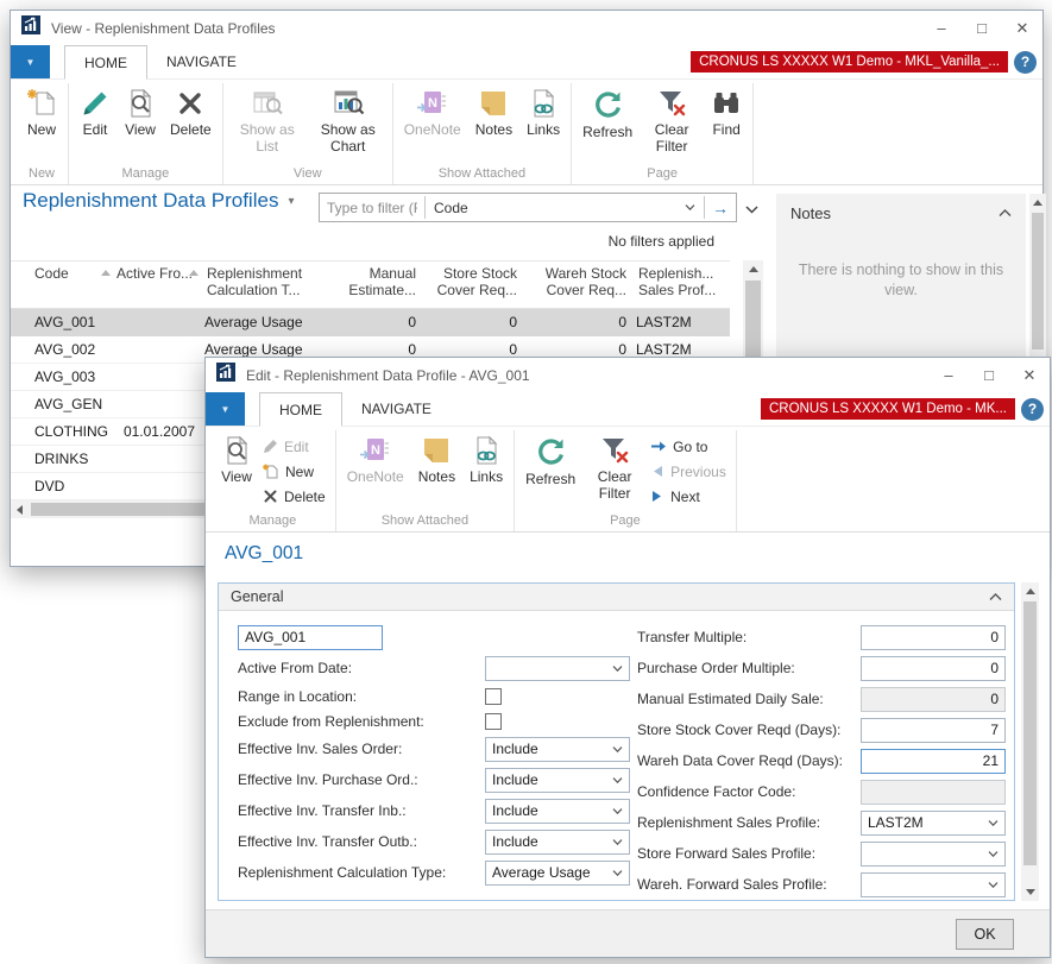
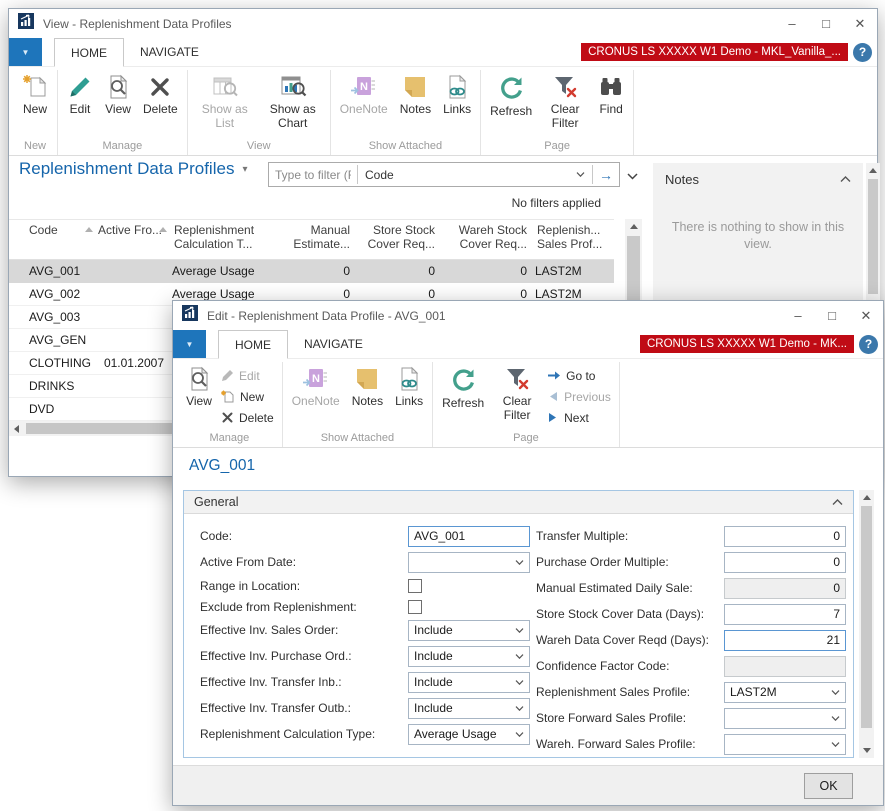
  View - Replenishment Data Profiles
  –
  □
  ✕
  ▼
  HOME
  NAVIGATE
  CRONUS LS XXXXX W1 Demo - MKL_Vanilla_...
  ?
  New
  New
  Edit
  View
  Delete
  Manage
  Show as List
  Show as Chart
  View
  N
  OneNote
  Notes
  Links
  Show Attached
  Refresh
  Clear Filter
  Find
  Page
  Replenishment Data Profiles
  ▾
  Type to filter (
  Code
  →
  No filters applied
  Code
  Active Fro...
  Replenishment Calculation T...
  Manual Estimate...
  Store Stock Cover Req...
  Wareh Stock Cover Req...
  Replenish... Sales Prof...
  AVG_001
  Average Usage
  0
  0
  0
  LAST2M
  AVG_002
  Average Usage
  0
  0
  0
  LAST2M
  AVG_003
  AVG_GEN
  CLOTHING
  01.01.2007
  DRINKS
  DVD
  Notes
  There is nothing to show in this view.
  Edit - Replenishment Data Profile - AVG_001
  –
  □
  ✕
  ▼
  HOME
  NAVIGATE
  CRONUS LS XXXXX W1 Demo - MK...
  ?
  View
  Edit
  New
  Delete
  Manage
  N
  OneNote
  Notes
  Links
  Show Attached
  Refresh
  Clear Filter
  Go to
  Previous
  Next
  Page
  AVG_001
  General
+ Code:
  AVG_001
  Active From Date:
  Range in Location:
  Exclude from Replenishment:
  Effective Inv. Sales Order:
  Include
  Effective Inv. Purchase Ord.:
  Include
  Effective Inv. Transfer Inb.:
  Include
  Effective Inv. Transfer Outb.:
  Include
  Replenishment Calculation Type:
  Average Usage
  Transfer Multiple:
  0
  Purchase Order Multiple:
  0
  Manual Estimated Daily Sale:
  0
- Store Stock Cover Reqd (Days):
+ Store Stock Cover Data (Days):
  7
  Wareh Data Cover Reqd (Days):
  21
  Confidence Factor Code:
  Replenishment Sales Profile:
  LAST2M
  Store Forward Sales Profile:
  Wareh. Forward Sales Profile:
  OK
